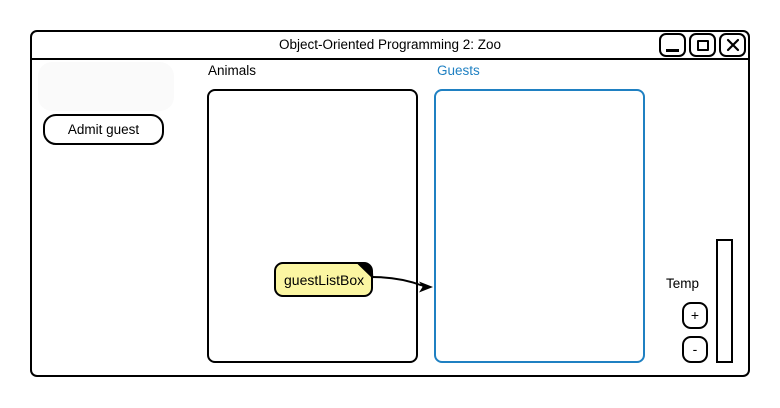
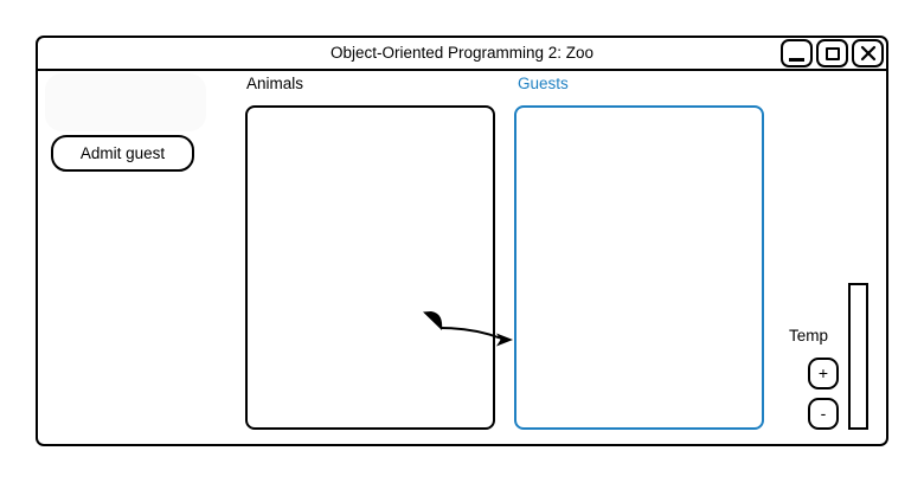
  Object-Oriented Programming 2: Zoo
  Admit guest
  Animals
  Guests
- guestListBox
  Temp
  +
  -
